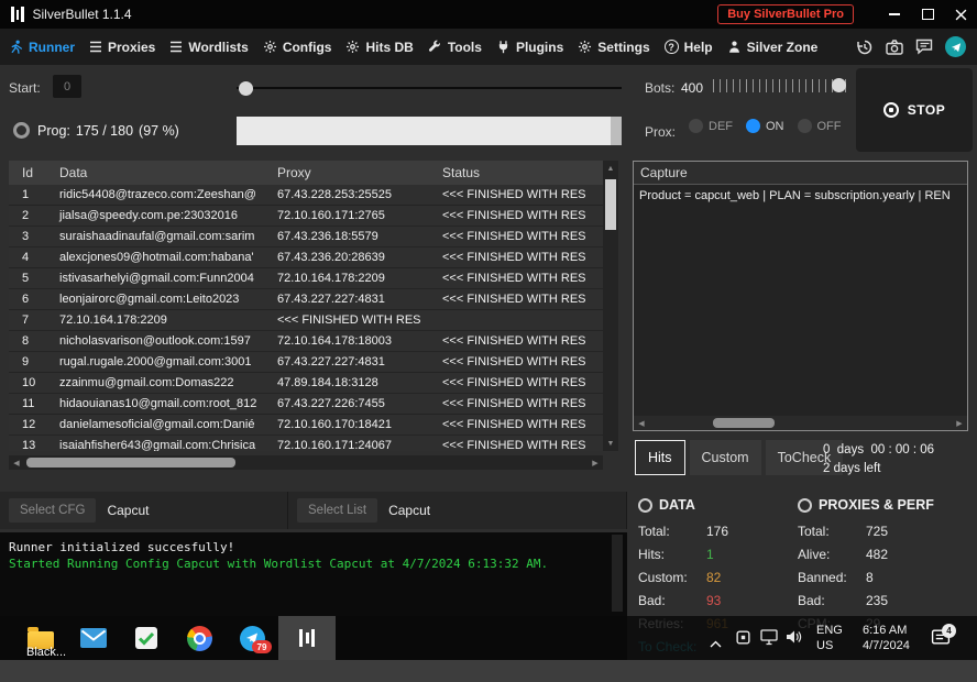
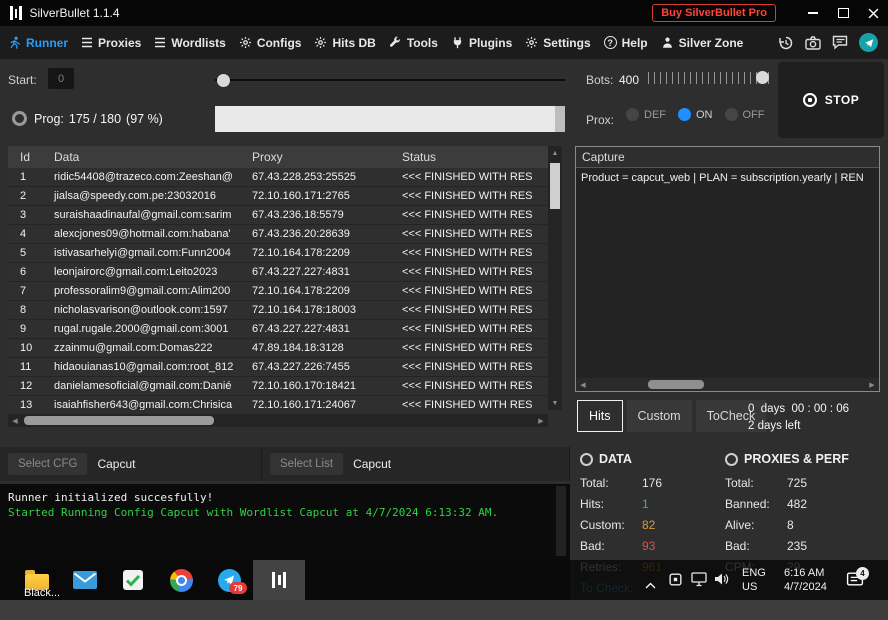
  SilverBullet 1.1.4
  Buy SilverBullet Pro
  Runner
  Proxies
  Wordlists
  Configs
  Hits DB
  Tools
  Plugins
  Settings
  ?
  Help
  Silver Zone
  Start:
  0
  Bots:
  400
  STOP
  Prog:
  175 / 180
  (97 %)
  Prox:
  DEF
  ON
  OFF
  Id
  Data
  Proxy
  Status
  1
  ridic54408@trazeco.com:Zeeshan@
  67.43.228.253:25525
  <<< FINISHED WITH RES
  2
  jialsa@speedy.com.pe:23032016
  72.10.160.171:2765
  <<< FINISHED WITH RES
  3
  suraishaadinaufal@gmail.com:sarim
  67.43.236.18:5579
  <<< FINISHED WITH RES
  4
  alexcjones09@hotmail.com:habana'
  67.43.236.20:28639
  <<< FINISHED WITH RES
  5
  istivasarhelyi@gmail.com:Funn2004
  72.10.164.178:2209
  <<< FINISHED WITH RES
  6
  leonjairorc@gmail.com:Leito2023
  67.43.227.227:4831
  <<< FINISHED WITH RES
  7
+ professoralim9@gmail.com:Alim200
  72.10.164.178:2209
  <<< FINISHED WITH RES
  8
  nicholasvarison@outlook.com:1597
  72.10.164.178:18003
  <<< FINISHED WITH RES
  9
  rugal.rugale.2000@gmail.com:3001
  67.43.227.227:4831
  <<< FINISHED WITH RES
  10
  zzainmu@gmail.com:Domas222
  47.89.184.18:3128
  <<< FINISHED WITH RES
  11
  hidaouianas10@gmail.com:root_812
  67.43.227.226:7455
  <<< FINISHED WITH RES
  12
  danielamesoficial@gmail.com:Danié
  72.10.160.170:18421
  <<< FINISHED WITH RES
  13
  isaiahfisher643@gmail.com:Chrisica
  72.10.160.171:24067
  <<< FINISHED WITH RES
  Capture
  Product = capcut_web | PLAN = subscription.yearly | REN
  Hits
  Custom
  ToCheck
  0 days 00 : 00 : 06
  2 days left
  Select CFG
  Capcut
  Select List
  Capcut
  Runner initialized succesfully!
  Started Running Config Capcut with Wordlist Capcut at 4/7/2024 6:13:32 AM.
  DATA
  Total:
  176
  Hits:
  1
  Custom:
  82
  Bad:
  93
  Retries:
  961
  To Check:
  PROXIES & PERF
  Total:
  725
- Alive:
+ Banned:
  482
- Banned:
+ Alive:
  8
  Bad:
  235
  CPM:
  29
  79
  ENG
  US
  6:16 AM
  4/7/2024
  4
  Black...
